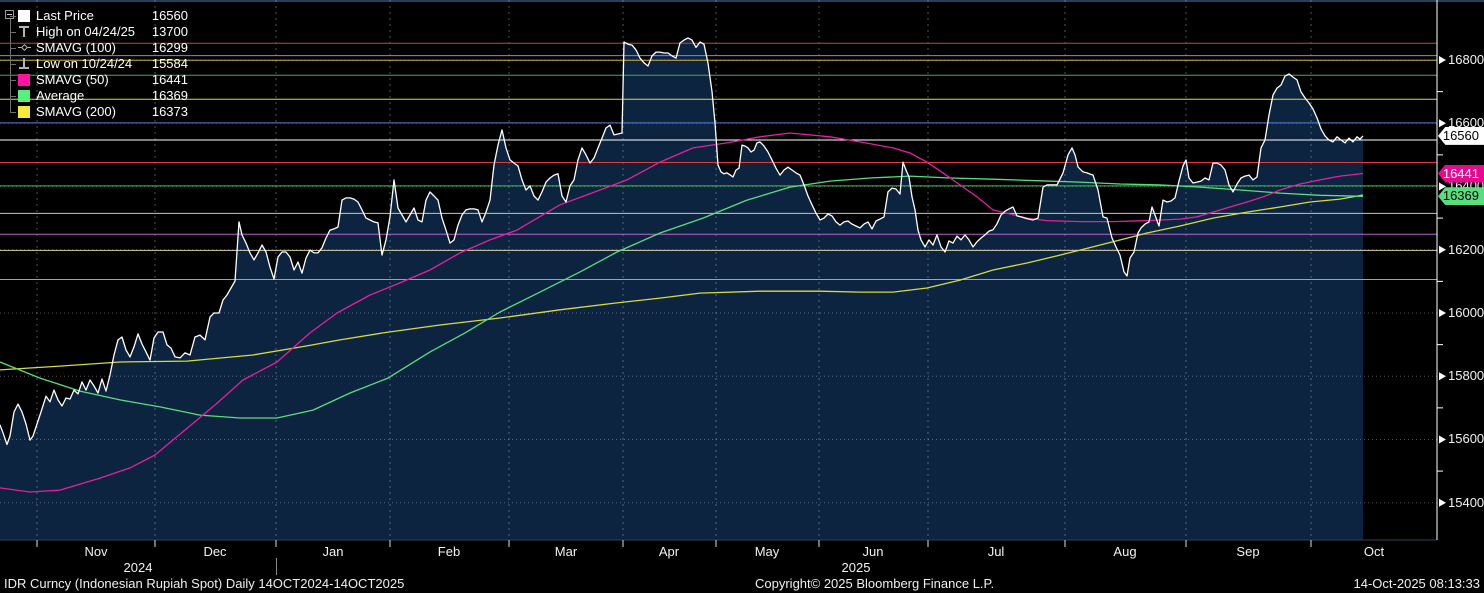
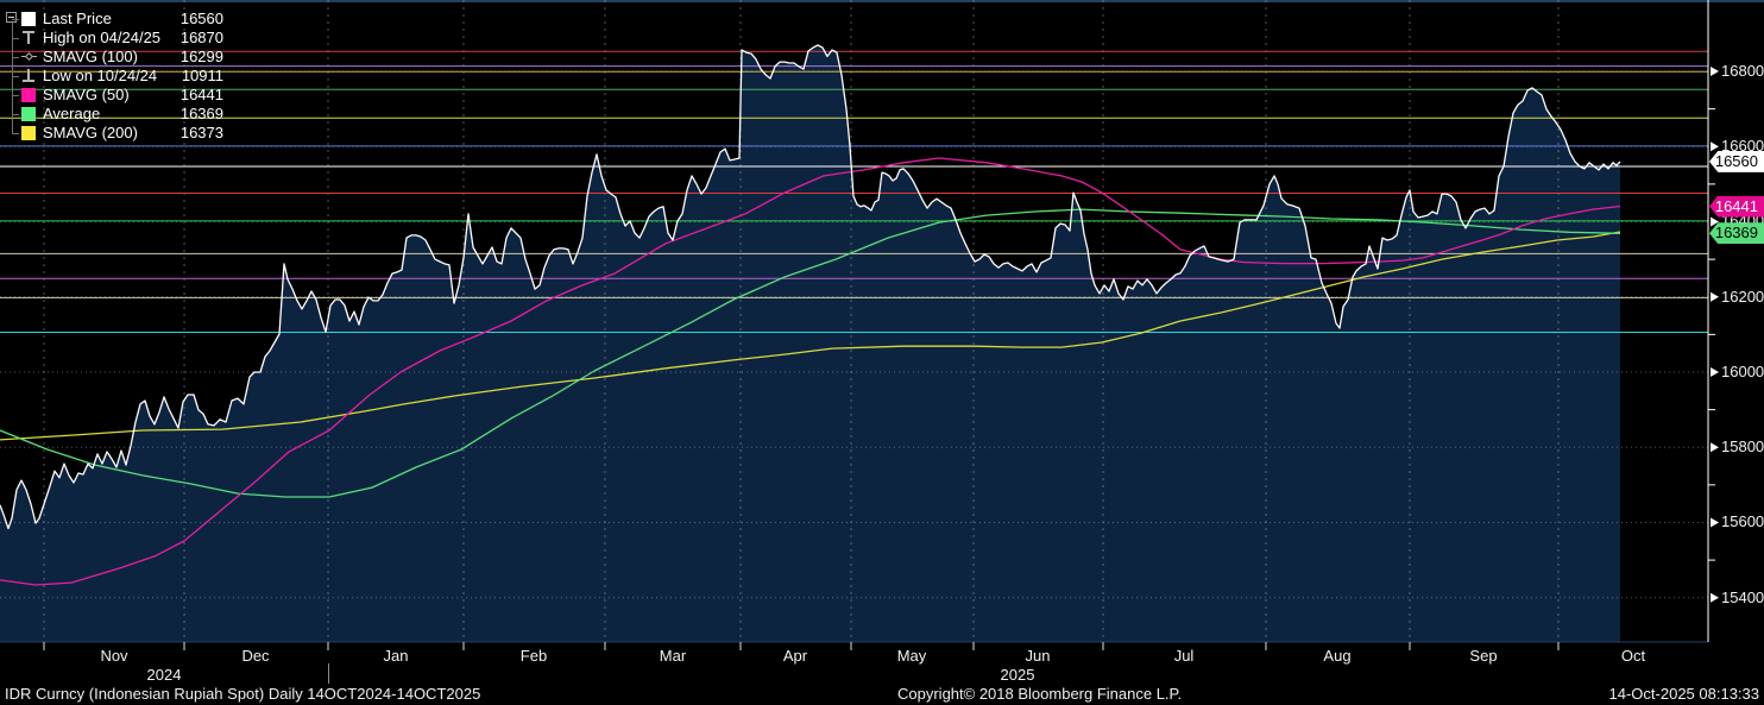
  Last Price
  16560
  High on 04/24/25
- 13700
+ 16870
  SMAVG (100)
  16299
  Low on 10/24/24
- 15584
+ 10911
  SMAVG (50)
  16441
  Average
  16369
  SMAVG (200)
  16373
  16800
  16600
  16400
  16200
  16000
  15800
  15600
  15400
  16560
  16441
  16369
  Nov
  Dec
  Jan
  Feb
  Mar
  Apr
  May
  Jun
  Jul
  Aug
  Sep
  Oct
  2024
  2025
  IDR Curncy (Indonesian Rupiah Spot) Daily 14OCT2024-14OCT2025
- Copyright© 2025 Bloomberg Finance L.P.
+ Copyright© 2018 Bloomberg Finance L.P.
  14-Oct-2025 08:13:33
